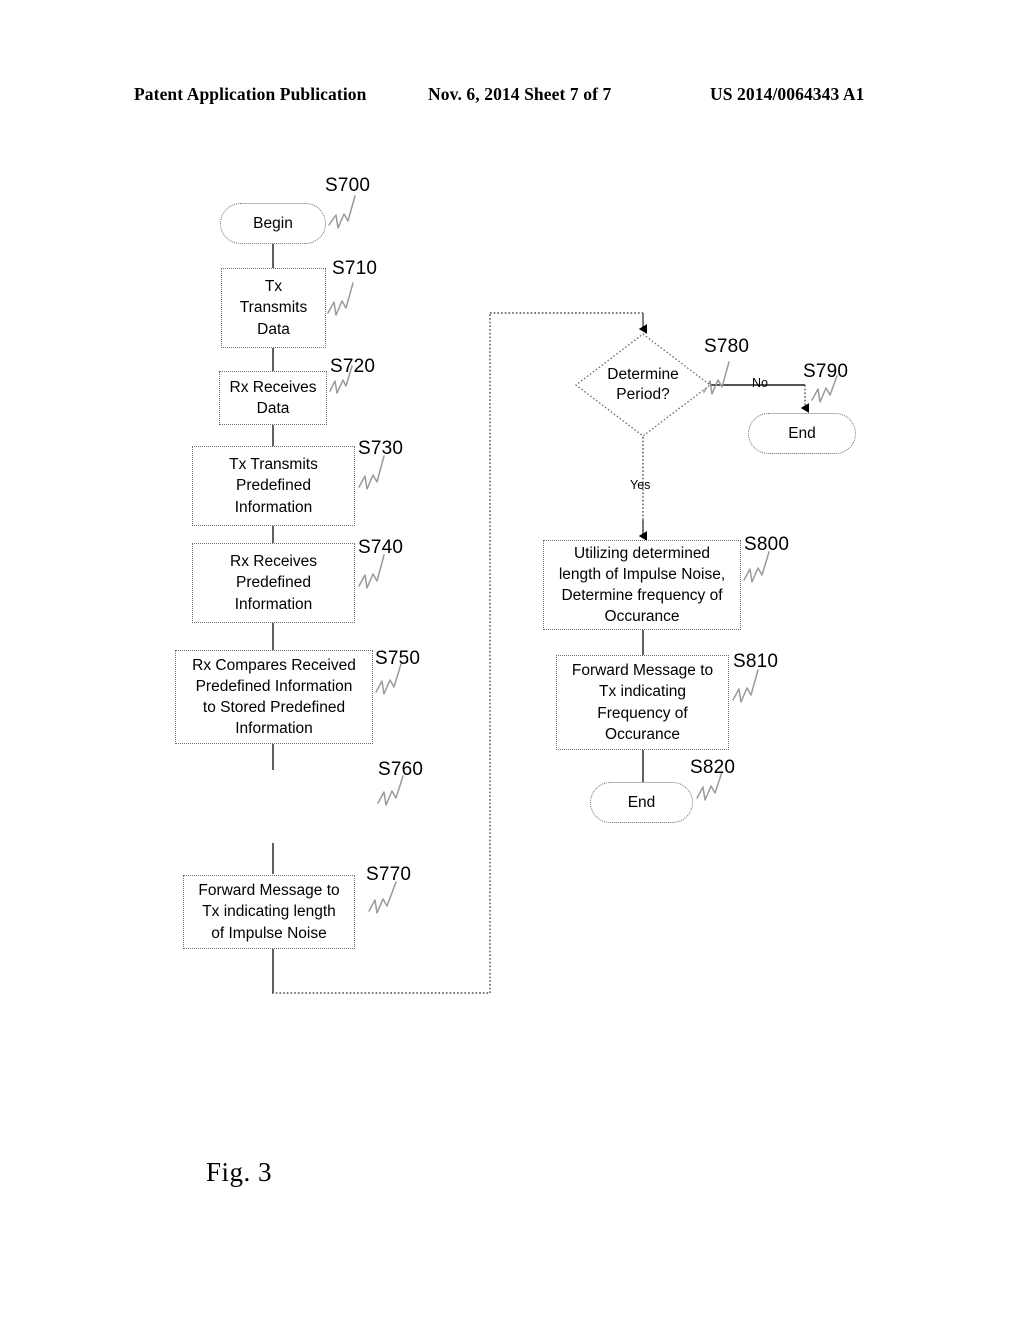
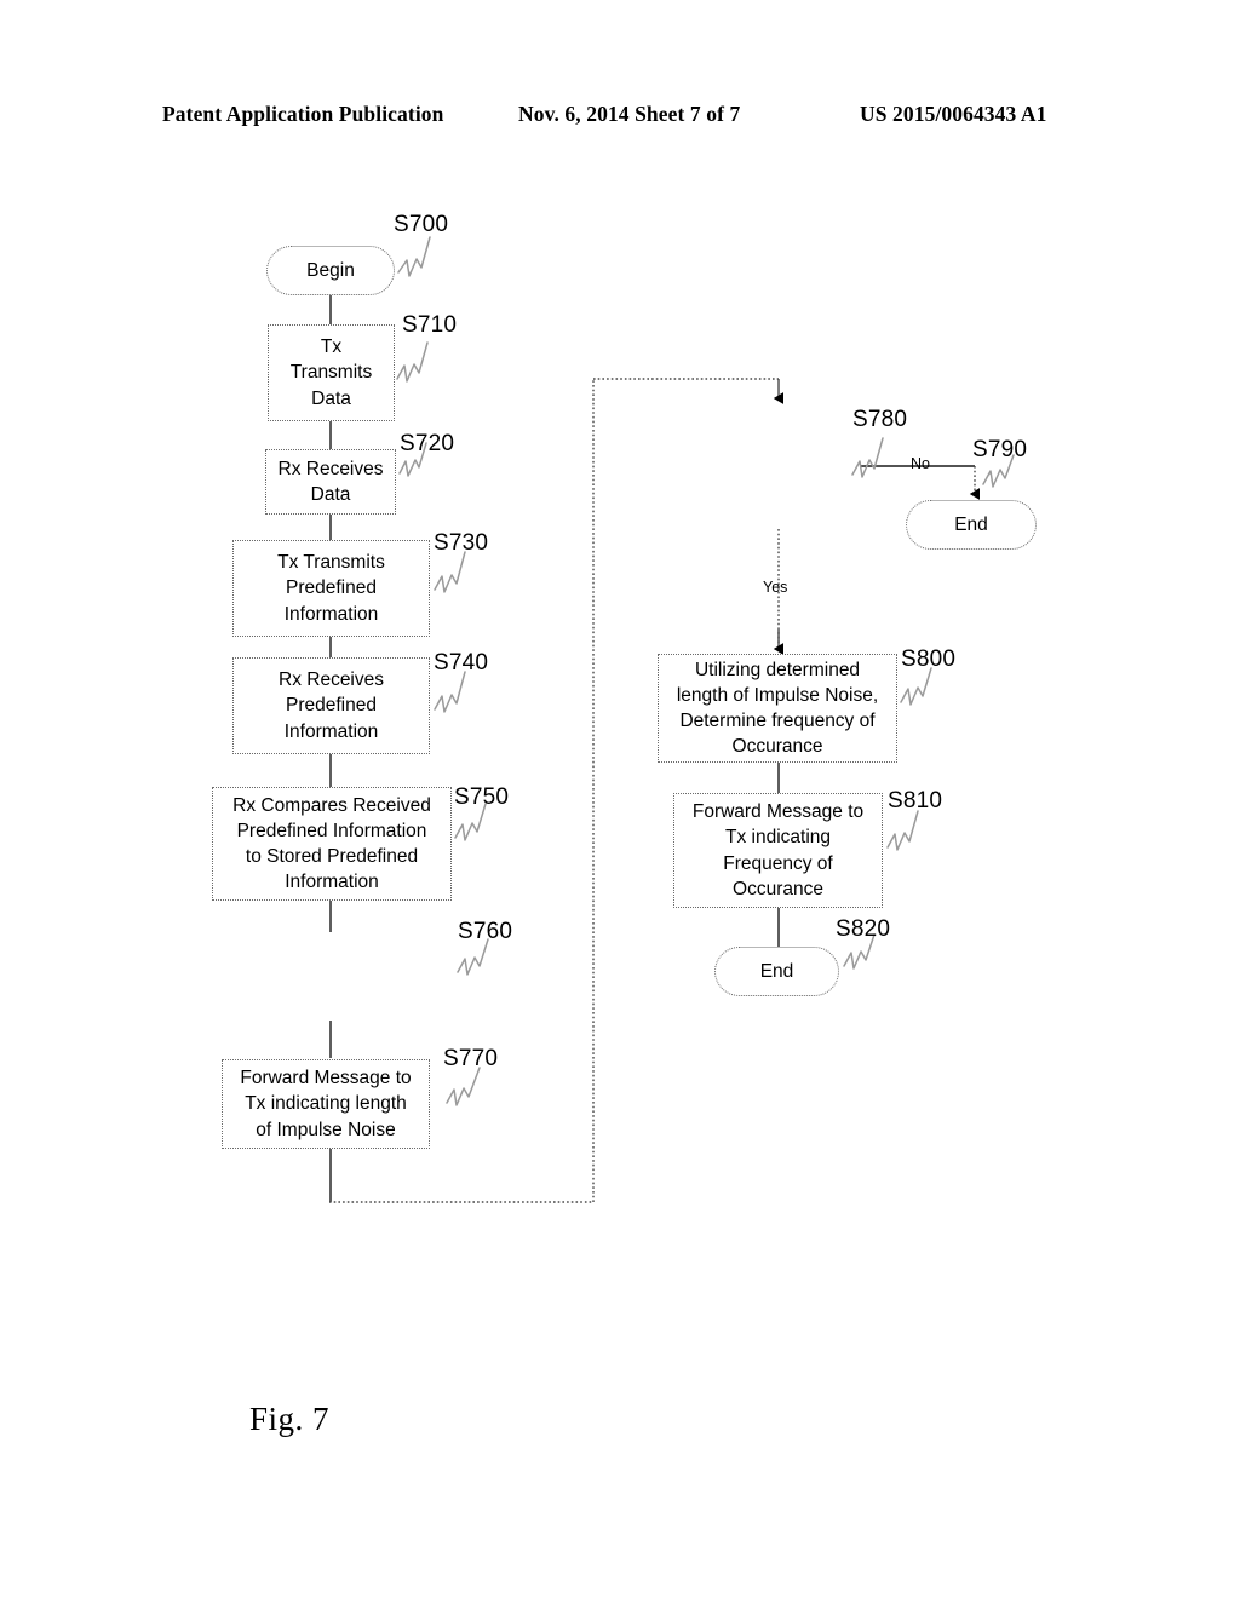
  Patent Application Publication
  Nov. 6, 2014 Sheet 7 of 7
- US 2014/0064343 A1
+ US 2015/0064343 A1
  Begin
  S700
  Tx
  Transmits
  Data
  S710
  Rx Receives
  Data
  S720
  Tx Transmits
  Predefined
  Information
  S730
  Rx Receives
  Predefined
  Information
  S740
  Rx Compares Received
  Predefined Information
  to Stored Predefined
  Information
  S750
  S760
  Forward Message to
  Tx indicating length
  of Impulse Noise
  S770
- Determine
- Period?
  S780
  No
  Yes
  End
  S790
  Utilizing determined
  length of Impulse Noise,
  Determine frequency of
  Occurance
  S800
  Forward Message to
  Tx indicating
  Frequency of
  Occurance
  S810
  End
  S820
- Fig. 3
+ Fig. 7
